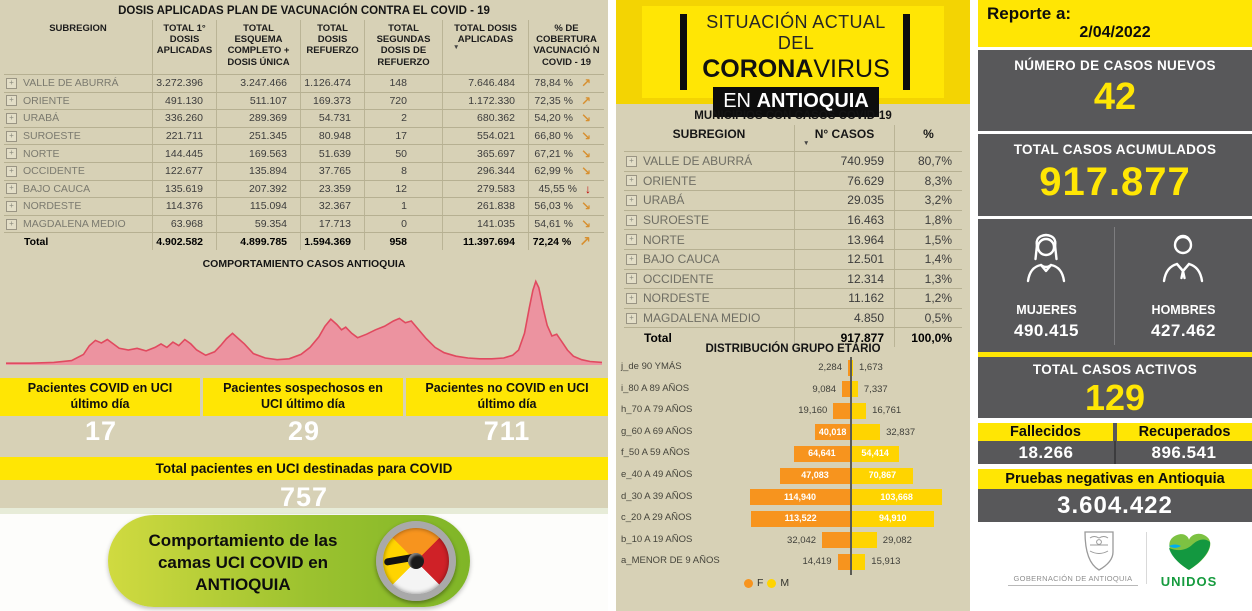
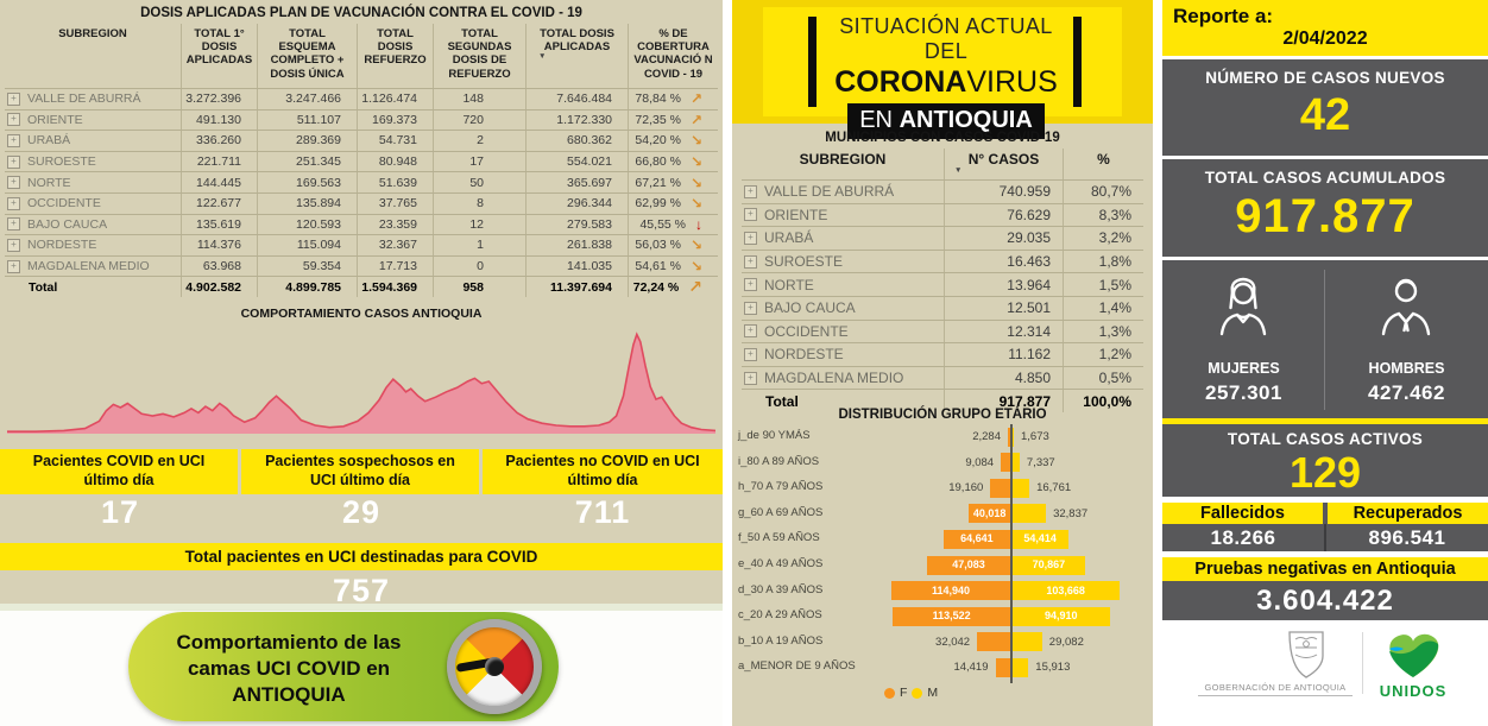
  DOSIS APLICADAS PLAN DE VACUNACIÓN CONTRA EL COVID - 19
  SUBREGION
  TOTAL 1° DOSIS APLICADAS
  TOTAL ESQUEMA COMPLETO + DOSIS ÚNICA
  TOTAL DOSIS REFUERZO
  TOTAL SEGUNDAS DOSIS DE REFUERZO
  TOTAL DOSIS APLICADAS
  % DE COBERTURA VACUNACIÓ N COVID - 19
  +
  VALLE DE ABURRÁ
  3.272.396
  3.247.466
  1.126.474
  148
  7.646.484
  78,84 %
  ↗
  +
  ORIENTE
  491.130
  511.107
  169.373
  720
  1.172.330
  72,35 %
  ↗
  +
  URABÁ
  336.260
  289.369
  54.731
  2
  680.362
  54,20 %
  ↘
  +
  SUROESTE
  221.711
  251.345
  80.948
  17
  554.021
  66,80 %
  ↘
  +
  NORTE
  144.445
  169.563
  51.639
  50
  365.697
  67,21 %
  ↘
  +
  OCCIDENTE
  122.677
  135.894
  37.765
  8
  296.344
  62,99 %
  ↘
  +
  BAJO CAUCA
  135.619
- 207.392
+ 120.593
  23.359
  12
  279.583
  45,55 %
  ↓
  +
  NORDESTE
  114.376
  115.094
  32.367
  1
  261.838
  56,03 %
  ↘
  +
  MAGDALENA MEDIO
  63.968
  59.354
  17.713
  0
  141.035
  54,61 %
  ↘
  Total
  4.902.582
  4.899.785
  1.594.369
  958
  11.397.694
  72,24 %
  ↗
  COMPORTAMIENTO CASOS ANTIOQUIA
  Pacientes COVID en UCI último día
  Pacientes sospechosos en UCI último día
  Pacientes no COVID en UCI último día
  17
  29
  711
  Total pacientes en UCI destinadas para COVID
  757
  Comportamiento de las camas UCI COVID en ANTIOQUIA
  SITUACIÓN ACTUAL DEL
  CORONAVIRUS
  EN ANTIOQUIA
  MUNICIPIOS CON CASOS COVID-19
  SUBREGION
  N° CASOS
  %
  +
  VALLE DE ABURRÁ
  740.959
  80,7%
  +
  ORIENTE
  76.629
  8,3%
  +
  URABÁ
  29.035
  3,2%
  +
  SUROESTE
  16.463
  1,8%
  +
  NORTE
  13.964
  1,5%
  +
  BAJO CAUCA
  12.501
  1,4%
  +
  OCCIDENTE
  12.314
  1,3%
  +
  NORDESTE
  11.162
  1,2%
  +
  MAGDALENA MEDIO
  4.850
  0,5%
  Total
  917.877
  100,0%
  DISTRIBUCIÓN GRUPO ETÁRIO
  j_de 90 YMÁS
  2,284
  1,673
  i_80 A 89 AÑOS
  9,084
  7,337
  h_70 A 79 AÑOS
  19,160
  16,761
  g_60 A 69 AÑOS
  40,018
  32,837
  f_50 A 59 AÑOS
  64,641
  54,414
  e_40 A 49 AÑOS
  47,083
  70,867
  d_30 A 39 AÑOS
  114,940
  103,668
  c_20 A 29 AÑOS
  113,522
  94,910
  b_10 A 19 AÑOS
  32,042
  29,082
  a_MENOR DE 9 AÑOS
  14,419
  15,913
  F
  M
  Reporte a:
  2/04/2022
  NÚMERO DE CASOS NUEVOS
  42
  TOTAL CASOS ACUMULADOS
  917.877
  MUJERES
- 490.415
+ 257.301
  HOMBRES
  427.462
  TOTAL CASOS ACTIVOS
  129
  Fallecidos
  Recuperados
  18.266
  896.541
  Pruebas negativas en Antioquia
  3.604.422
  GOBERNACIÓN DE ANTIOQUIA
  UNIDOS
